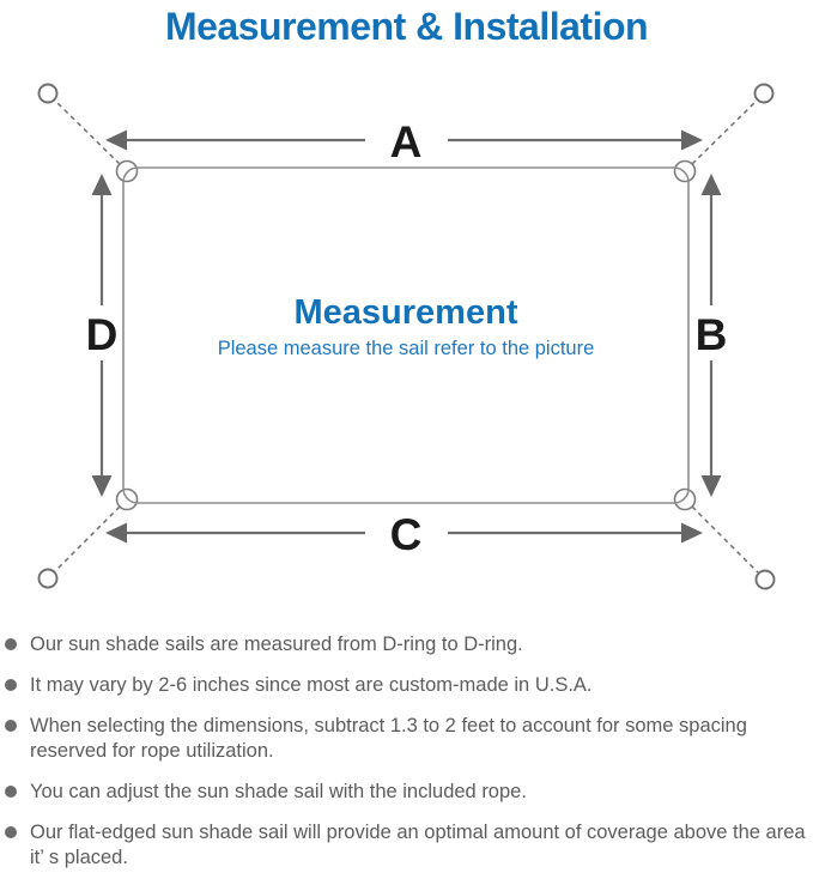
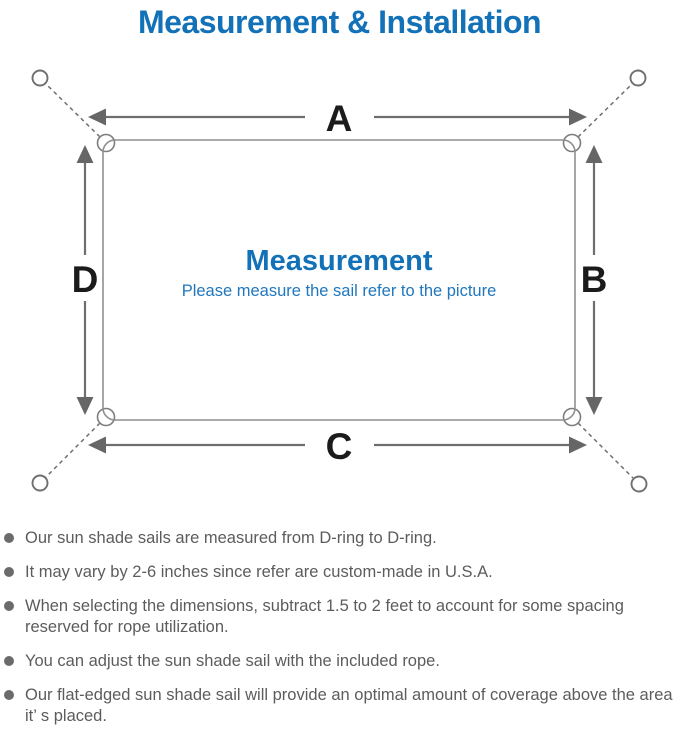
  Measurement & Installation
  A
  C
  D
  B
  Measurement
  Please measure the sail refer to the picture
  Our sun shade sails are measured from D-ring to D-ring.
- It may vary by 2-6 inches since most are custom-made in U.S.A.
+ It may vary by 2-6 inches since refer are custom-made in U.S.A.
- When selecting the dimensions, subtract 1.3 to 2 feet to account for some spacing reserved for rope utilization.
+ When selecting the dimensions, subtract 1.5 to 2 feet to account for some spacing reserved for rope utilization.
  You can adjust the sun shade sail with the included rope.
  Our flat-edged sun shade sail will provide an optimal amount of coverage above the area it’ s placed.
